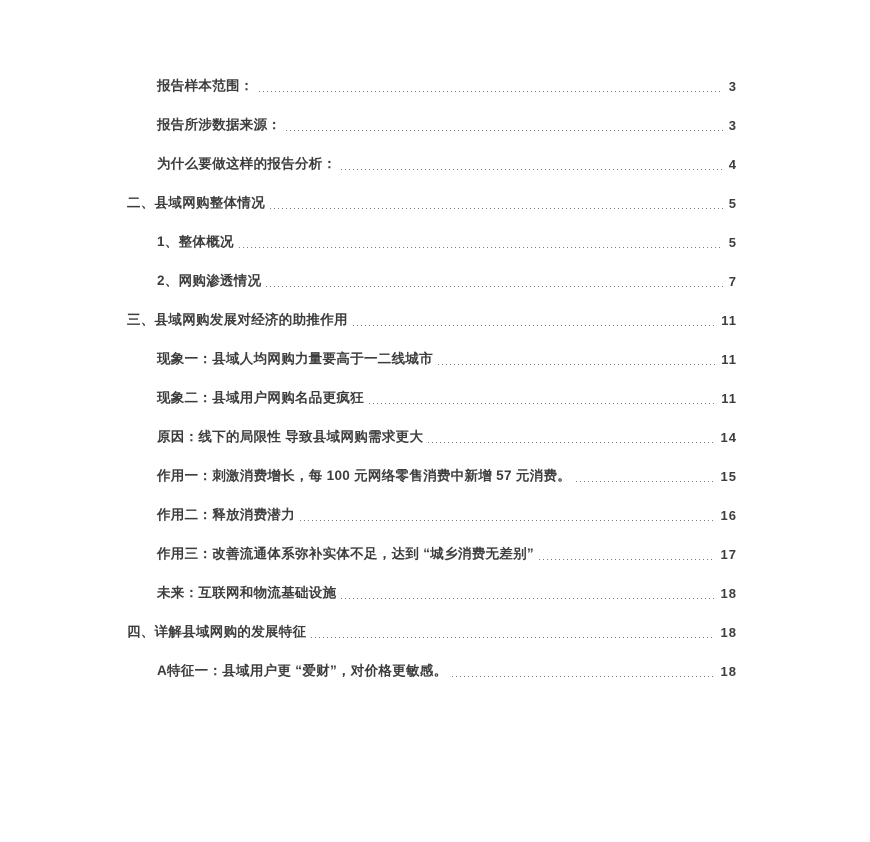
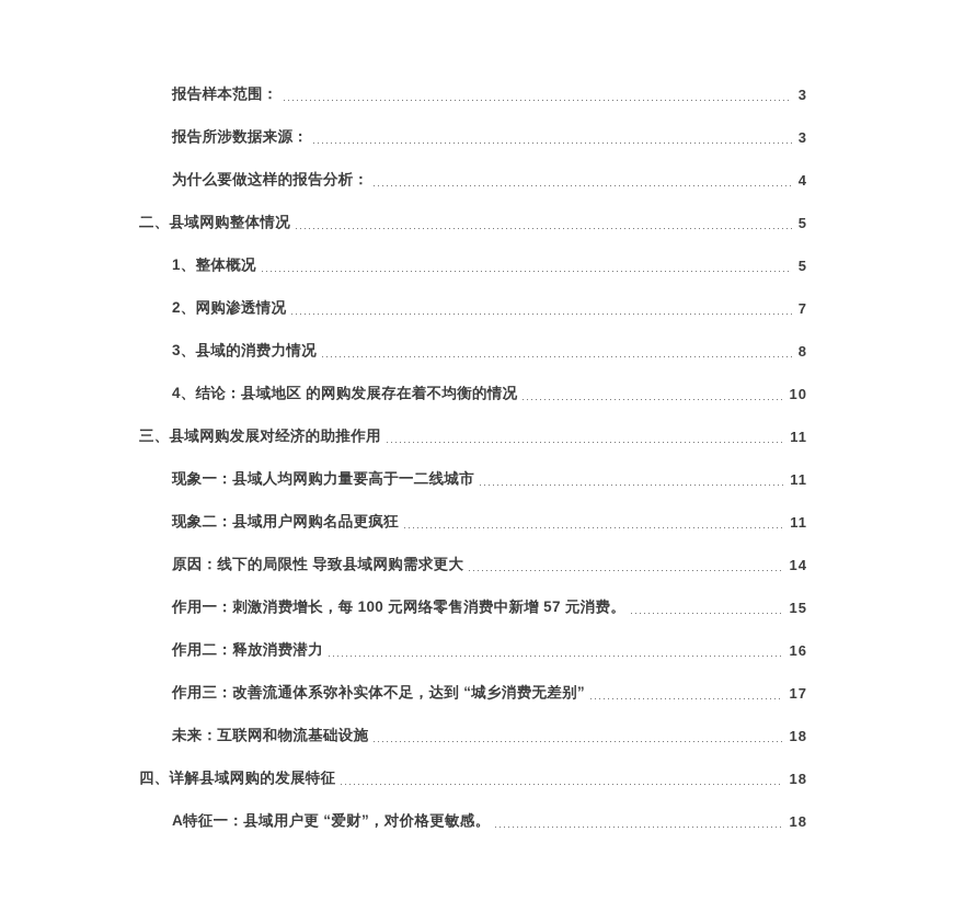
  报告样本范围：
  3
  报告所涉数据来源：
  3
  为什么要做这样的报告分析：
  4
  二、县域网购整体情况
  5
  1、整体概况
  5
  2、网购渗透情况
  7
+ 3、县域的消费力情况
+ 8
+ 4、结论：县域地区 的网购发展存在着不均衡的情况
+ 10
  三、县域网购发展对经济的助推作用
  11
  现象一：县域人均网购力量要高于一二线城市
  11
  现象二：县域用户网购名品更疯狂
  11
  原因：线下的局限性 导致县域网购需求更大
  14
  作用一：刺激消费增长，每 100 元网络零售消费中新增 57 元消费。
  15
  作用二：释放消费潜力
  16
  作用三：改善流通体系弥补实体不足，达到 “城乡消费无差别”
  17
  未来：互联网和物流基础设施
  18
  四、详解县域网购的发展特征
  18
  A特征一：县域用户更 “爱财”，对价格更敏感。
  18
